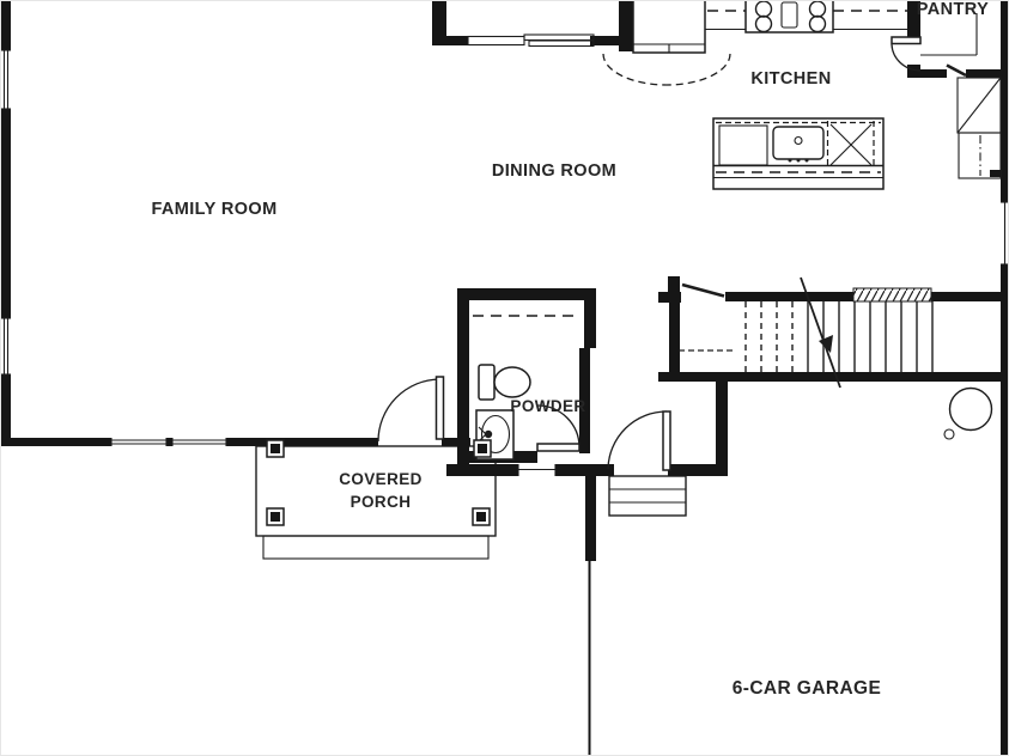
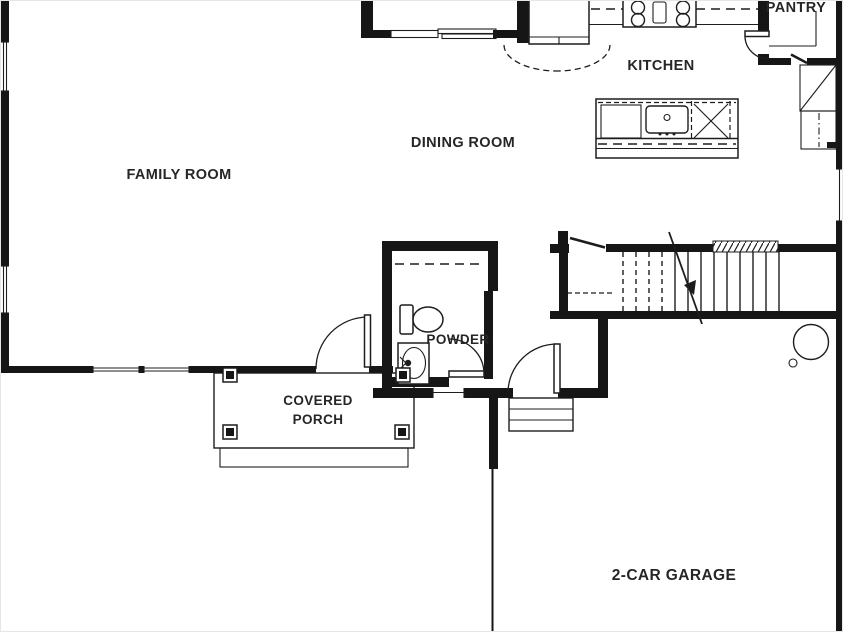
  FAMILY ROOM
  DINING ROOM
  KITCHEN
  PANTRY
  POWDER
  COVERED
  PORCH
- 6-CAR GARAGE
+ 2-CAR GARAGE
